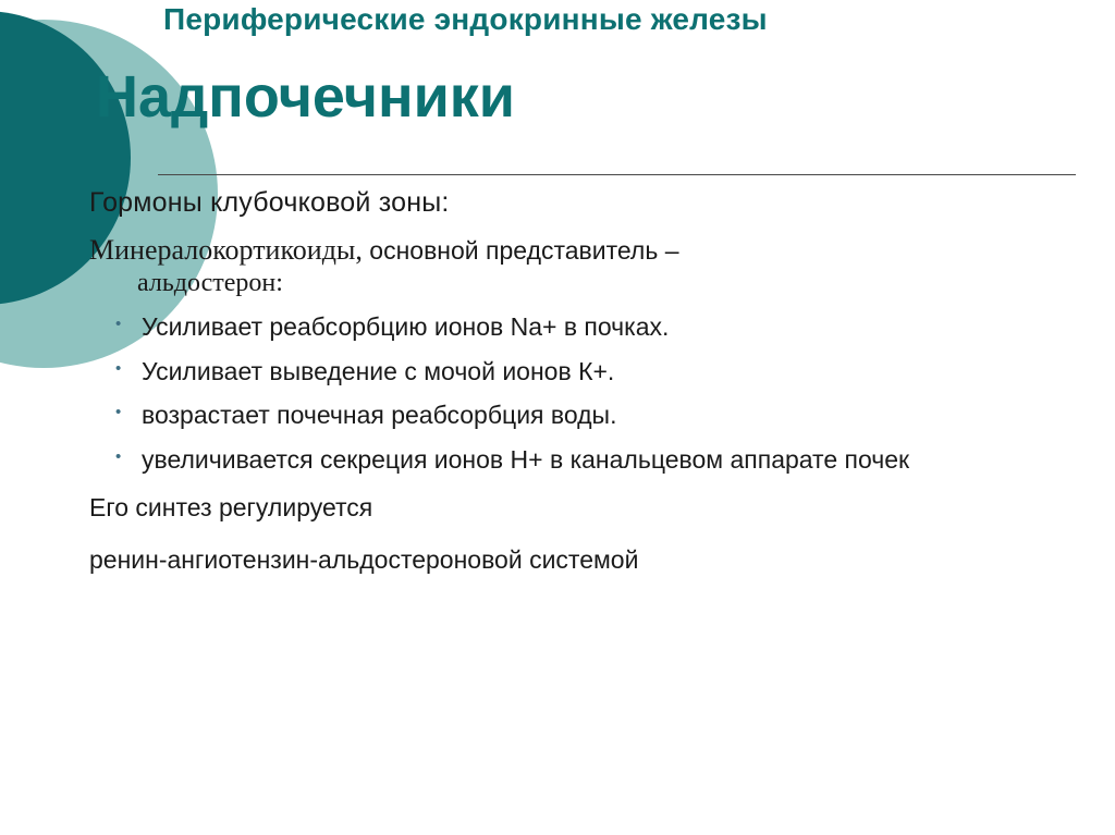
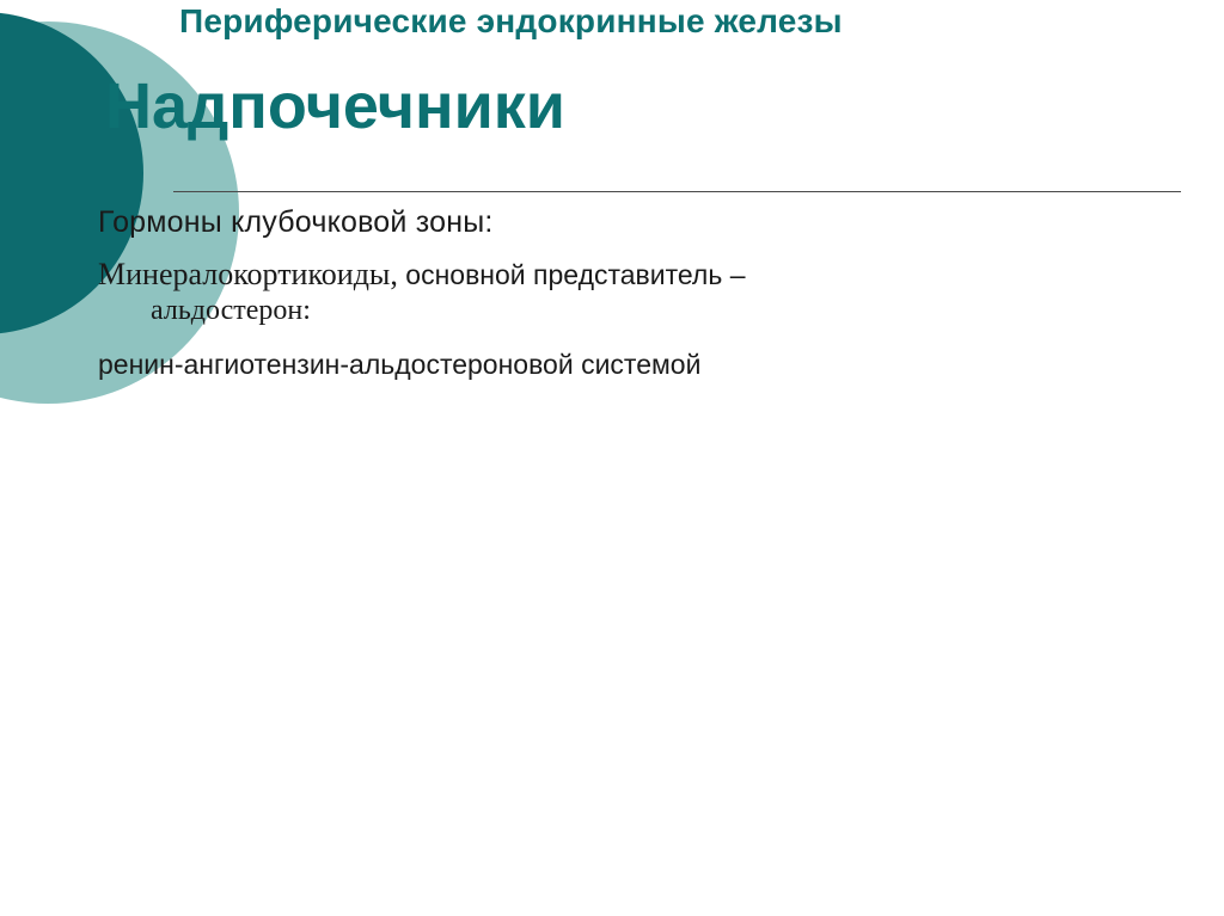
  Периферические эндокринные железы
  Надпочечники
  Гормоны клубочковой зоны:
  Минералокортикоиды, основной представитель –
  альдостерон:
- Усиливает реабсорбцию ионов Na+ в почках.
- Усиливает выведение с мочой ионов К+.
- возрастает почечная реабсорбция воды.
- увеличивается секреция ионов Н+ в канальцевом аппарате почек
- Его синтез регулируется
  ренин-ангиотензин-альдостероновой системой
